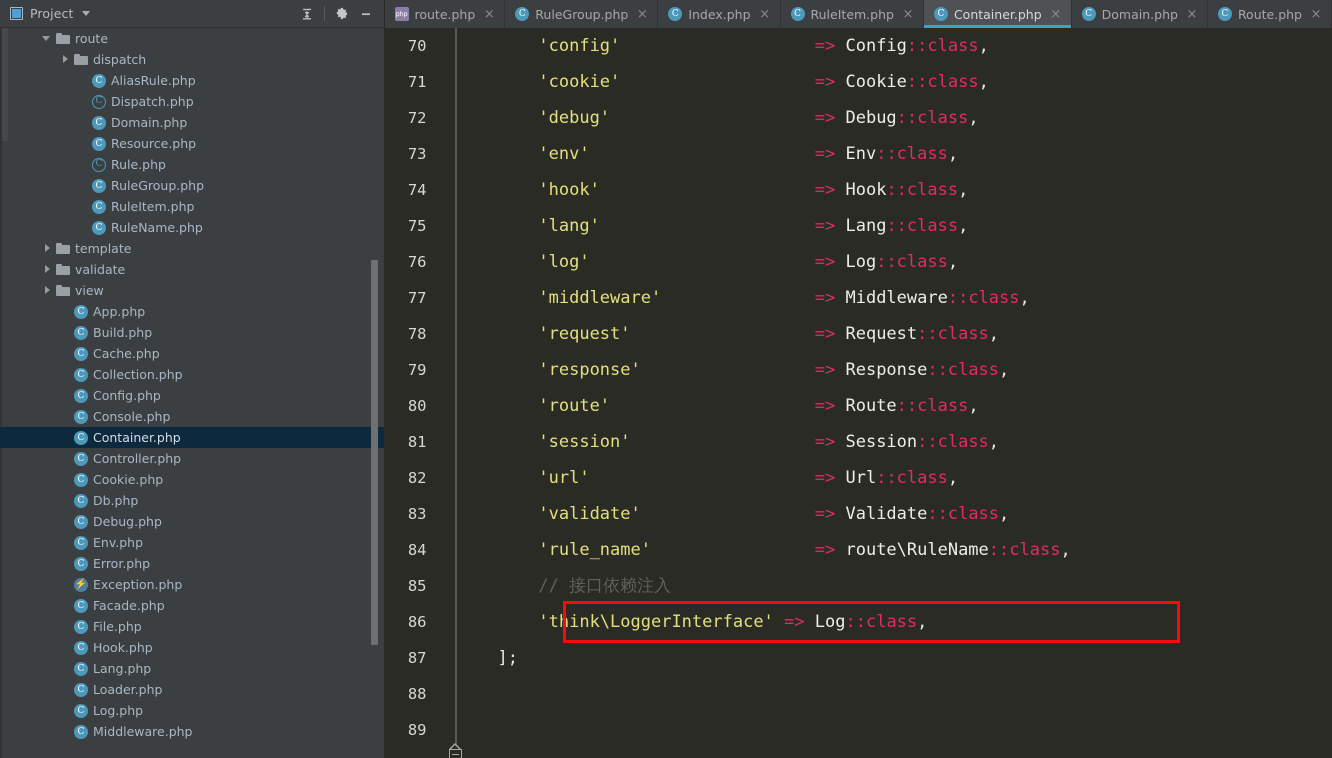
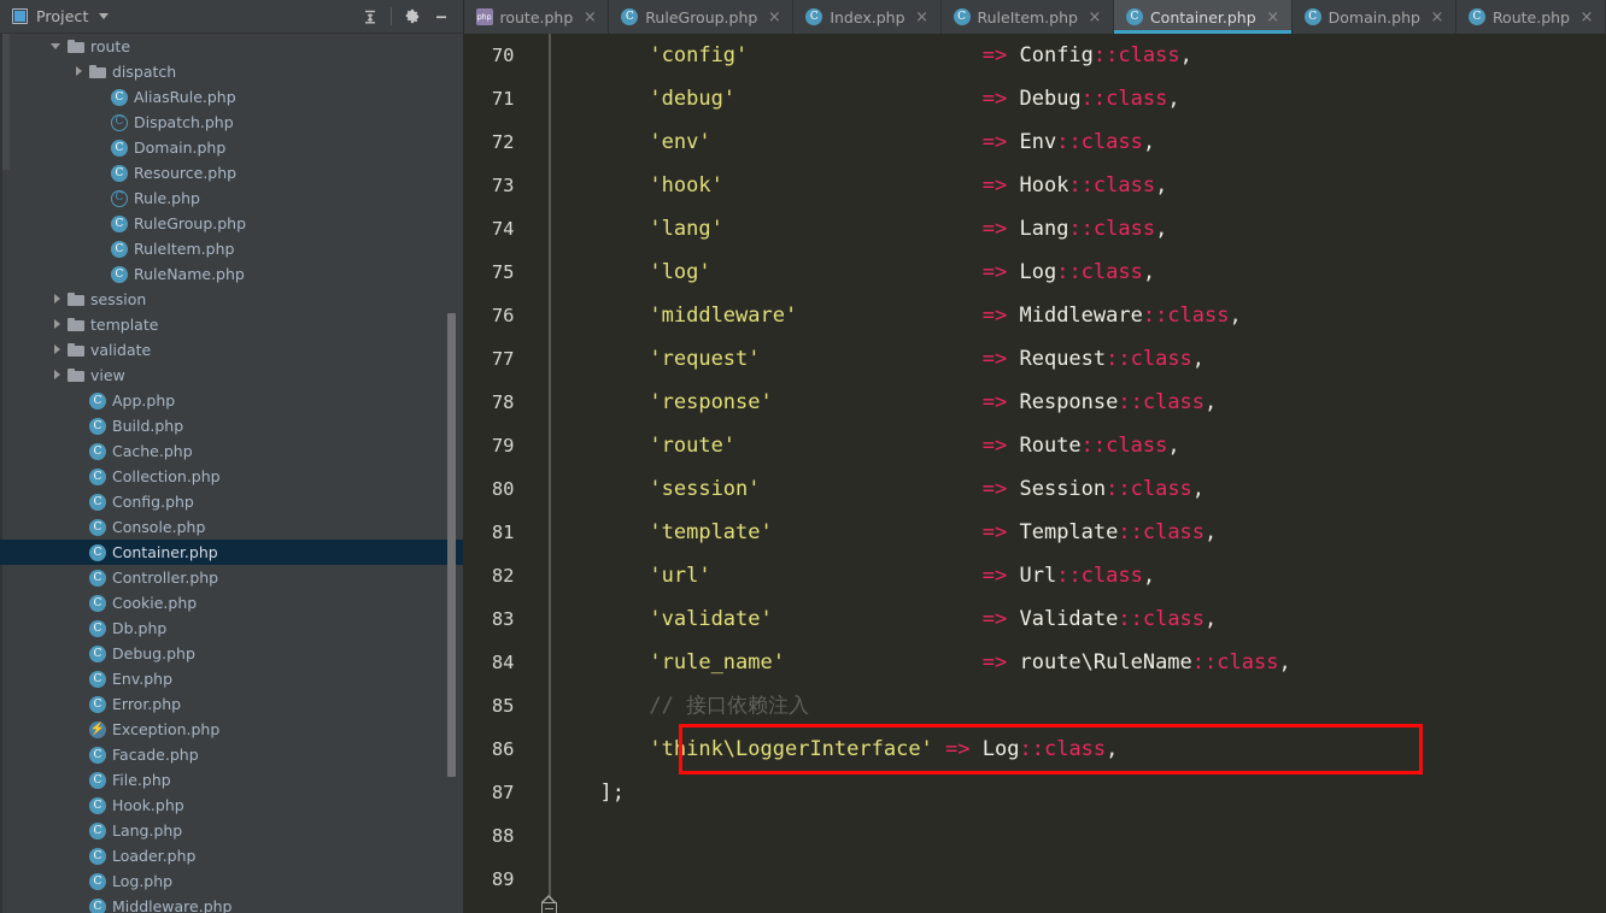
  Project
  route
  dispatch
  C
  AliasRule.php
  C
  Dispatch.php
  C
  Domain.php
  C
  Resource.php
  C
  Rule.php
  C
  RuleGroup.php
  C
  RuleItem.php
  C
  RuleName.php
+ session
  template
  validate
  view
  C
  App.php
  C
  Build.php
  C
  Cache.php
  C
  Collection.php
  C
  Config.php
  C
  Console.php
  C
  Container.php
  C
  Controller.php
  C
  Cookie.php
  C
  Db.php
  C
  Debug.php
  C
  Env.php
  C
  Error.php
  ⚡
  Exception.php
  C
  Facade.php
  C
  File.php
  C
  Hook.php
  C
  Lang.php
  C
  Loader.php
  C
  Log.php
  C
  Middleware.php
  php
  route.php
  C
  RuleGroup.php
  C
  Index.php
  C
  RuleItem.php
  C
  Container.php
  C
  Domain.php
  C
  Route.php
  70
  71
  72
  73
  74
  75
  76
  77
  78
  79
  80
  81
  82
  83
  84
  85
  86
  87
  88
  89
  'config' => Config::class,
- 'cookie' => Cookie::class,
  'debug' => Debug::class,
  'env' => Env::class,
  'hook' => Hook::class,
  'lang' => Lang::class,
  'log' => Log::class,
  'middleware' => Middleware::class,
  'request' => Request::class,
  'response' => Response::class,
  'route' => Route::class,
  'session' => Session::class,
+ 'template' => Template::class,
  'url' => Url::class,
  'validate' => Validate::class,
  'rule_name' => route\RuleName::class,
  // 接口依赖注入
  'think\LoggerInterface' => Log::class,
  ];
